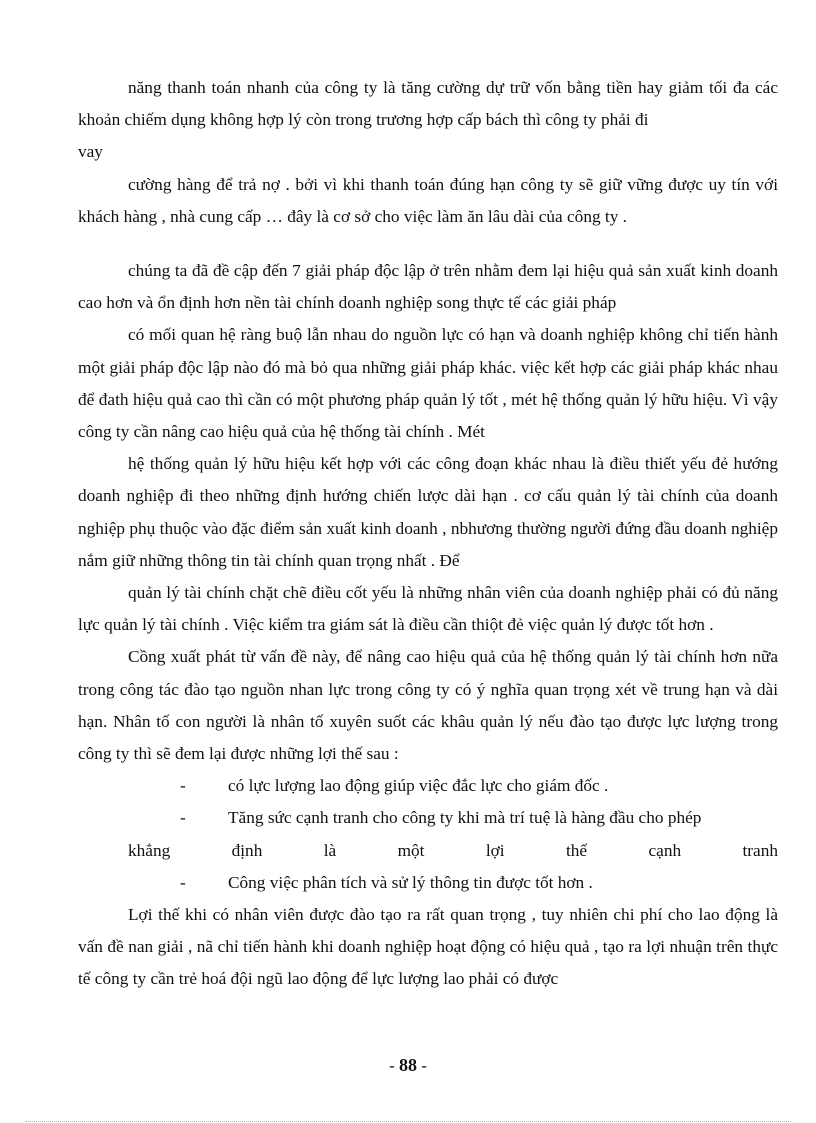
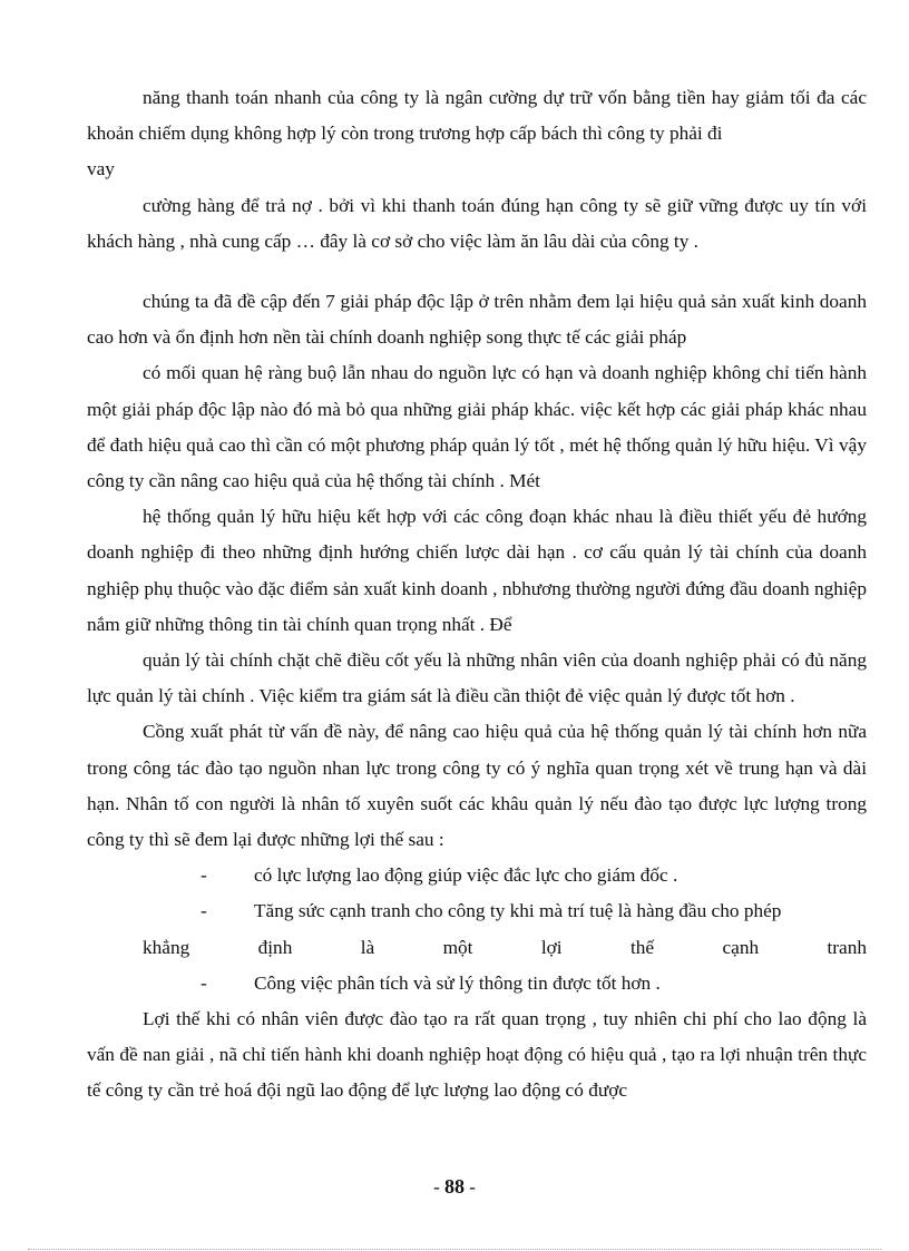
- năng thanh toán nhanh của công ty là tăng cường dự trữ vốn bằng tiền hay giảm tối đa các khoản chiếm dụng không hợp lý còn trong trương hợp cấp bách thì công ty phải đi
+ năng thanh toán nhanh của công ty là ngân cường dự trữ vốn bằng tiền hay giảm tối đa các khoản chiếm dụng không hợp lý còn trong trương hợp cấp bách thì công ty phải đi
  vay
  cường hàng để trả nợ . bởi vì khi thanh toán đúng hạn công ty sẽ giữ vững được uy tín với khách hàng , nhà cung cấp … đây là cơ sở cho việc làm ăn lâu dài của công ty .
  chúng ta đã đề cập đến 7 giải pháp độc lập ở trên nhằm đem lại hiệu quả sản xuất kinh doanh cao hơn và ổn định hơn nền tài chính doanh nghiệp song thực tế các giải pháp
  có mối quan hệ ràng buộ lẫn nhau do nguồn lực có hạn và doanh nghiệp không chỉ tiến hành một giải pháp độc lập nào đó mà bỏ qua những giải pháp khác. việc kết hợp các giải pháp khác nhau để đath hiệu quả cao thì cần có một phương pháp quản lý tốt , mét hệ thống quản lý hữu hiệu. Vì vậy công ty cần nâng cao hiệu quả của hệ thống tài chính . Mét
  hệ thống quản lý hữu hiệu kết hợp với các công đoạn khác nhau là điều thiết yếu đẻ hướng doanh nghiệp đi theo những định hướng chiến lược dài hạn . cơ cấu quản lý tài chính của doanh nghiệp phụ thuộc vào đặc điểm sản xuất kinh doanh , nbhương thường người đứng đầu doanh nghiệp nắm giữ những thông tin tài chính quan trọng nhất . Để
  quản lý tài chính chặt chẽ điều cốt yếu là những nhân viên của doanh nghiệp phải có đủ năng lực quản lý tài chính . Việc kiểm tra giám sát là điều cần thiột đẻ việc quản lý được tốt hơn .
  Cồng xuất phát từ vấn đề này, để nâng cao hiệu quả của hệ thống quản lý tài chính hơn nữa trong công tác đào tạo nguồn nhan lực trong công ty có ý nghĩa quan trọng xét về trung hạn và dài hạn. Nhân tố con người là nhân tố xuyên suốt các khâu quản lý nếu đào tạo được lực lượng trong công ty thì sẽ đem lại được những lợi thế sau :
  -
  có lực lượng lao động giúp việc đắc lực cho giám đốc .
  -
  Tăng sức cạnh tranh cho công ty khi mà trí tuệ là hàng đầu cho phép
  khẳng định là một lợi thế cạnh tranh
  -
  Công việc phân tích và sử lý thông tin được tốt hơn .
- Lợi thế khi có nhân viên được đào tạo ra rất quan trọng , tuy nhiên chi phí cho lao động là vấn đề nan giải , nã chỉ tiến hành khi doanh nghiệp hoạt động có hiệu quả , tạo ra lợi nhuận trên thực tế công ty cần trẻ hoá đội ngũ lao động để lực lượng lao phải có được
+ Lợi thế khi có nhân viên được đào tạo ra rất quan trọng , tuy nhiên chi phí cho lao động là vấn đề nan giải , nã chỉ tiến hành khi doanh nghiệp hoạt động có hiệu quả , tạo ra lợi nhuận trên thực tế công ty cần trẻ hoá đội ngũ lao động để lực lượng lao động có được
  - 88 -
